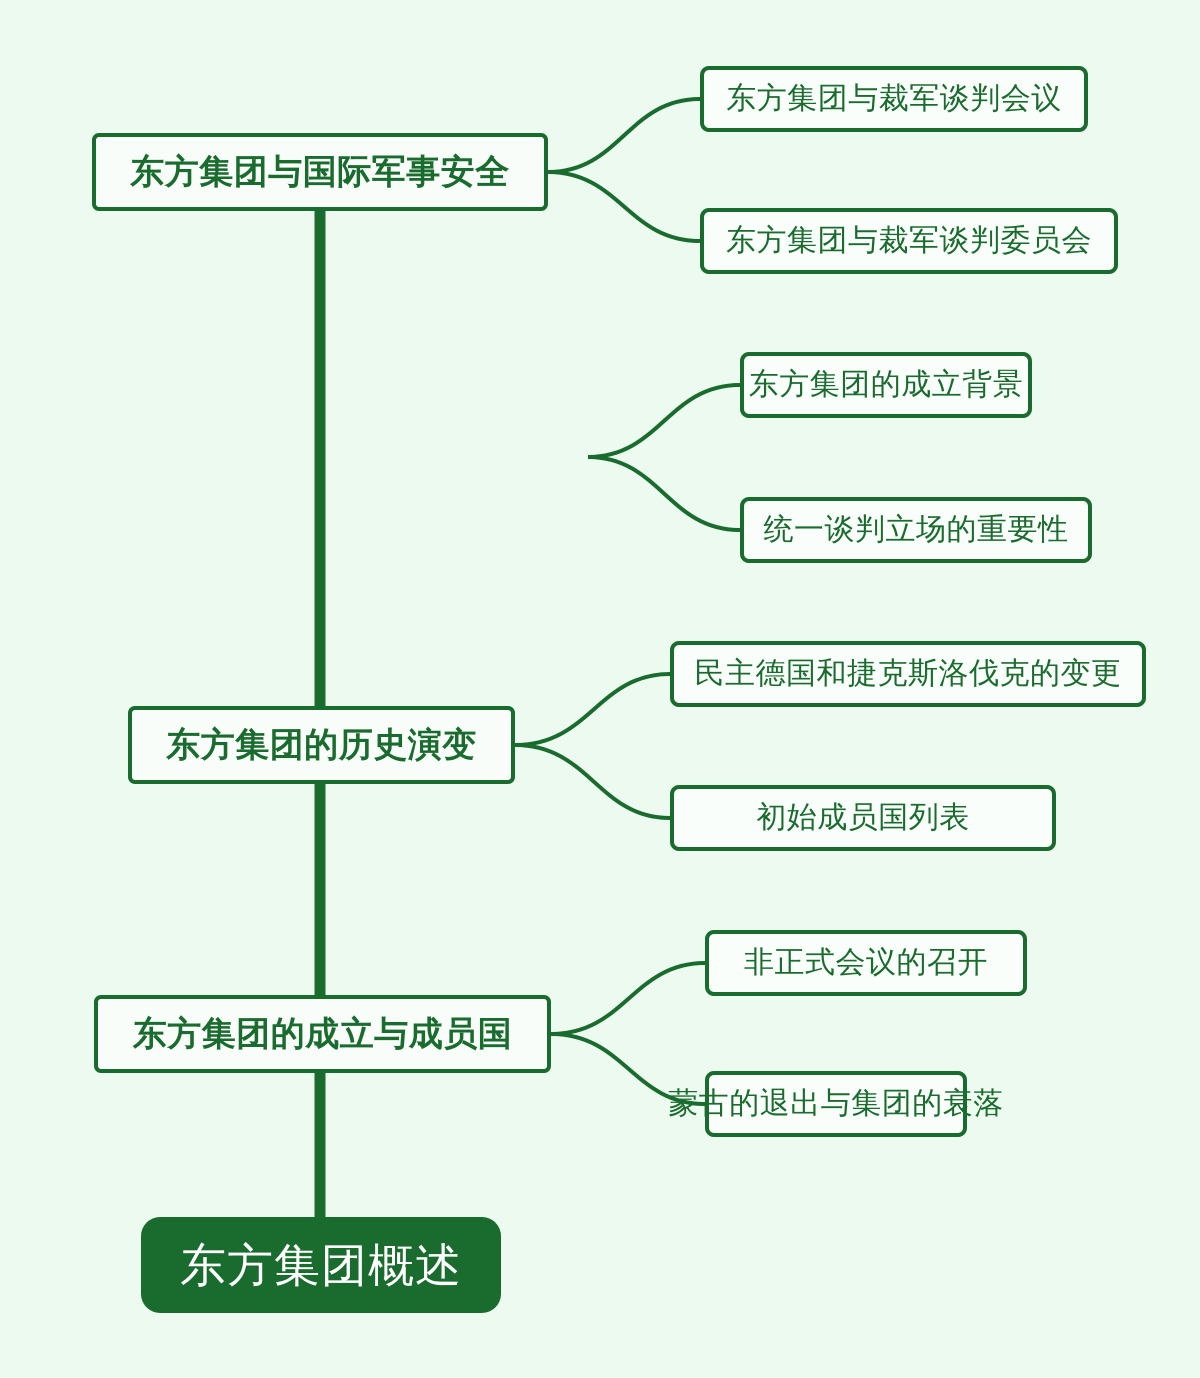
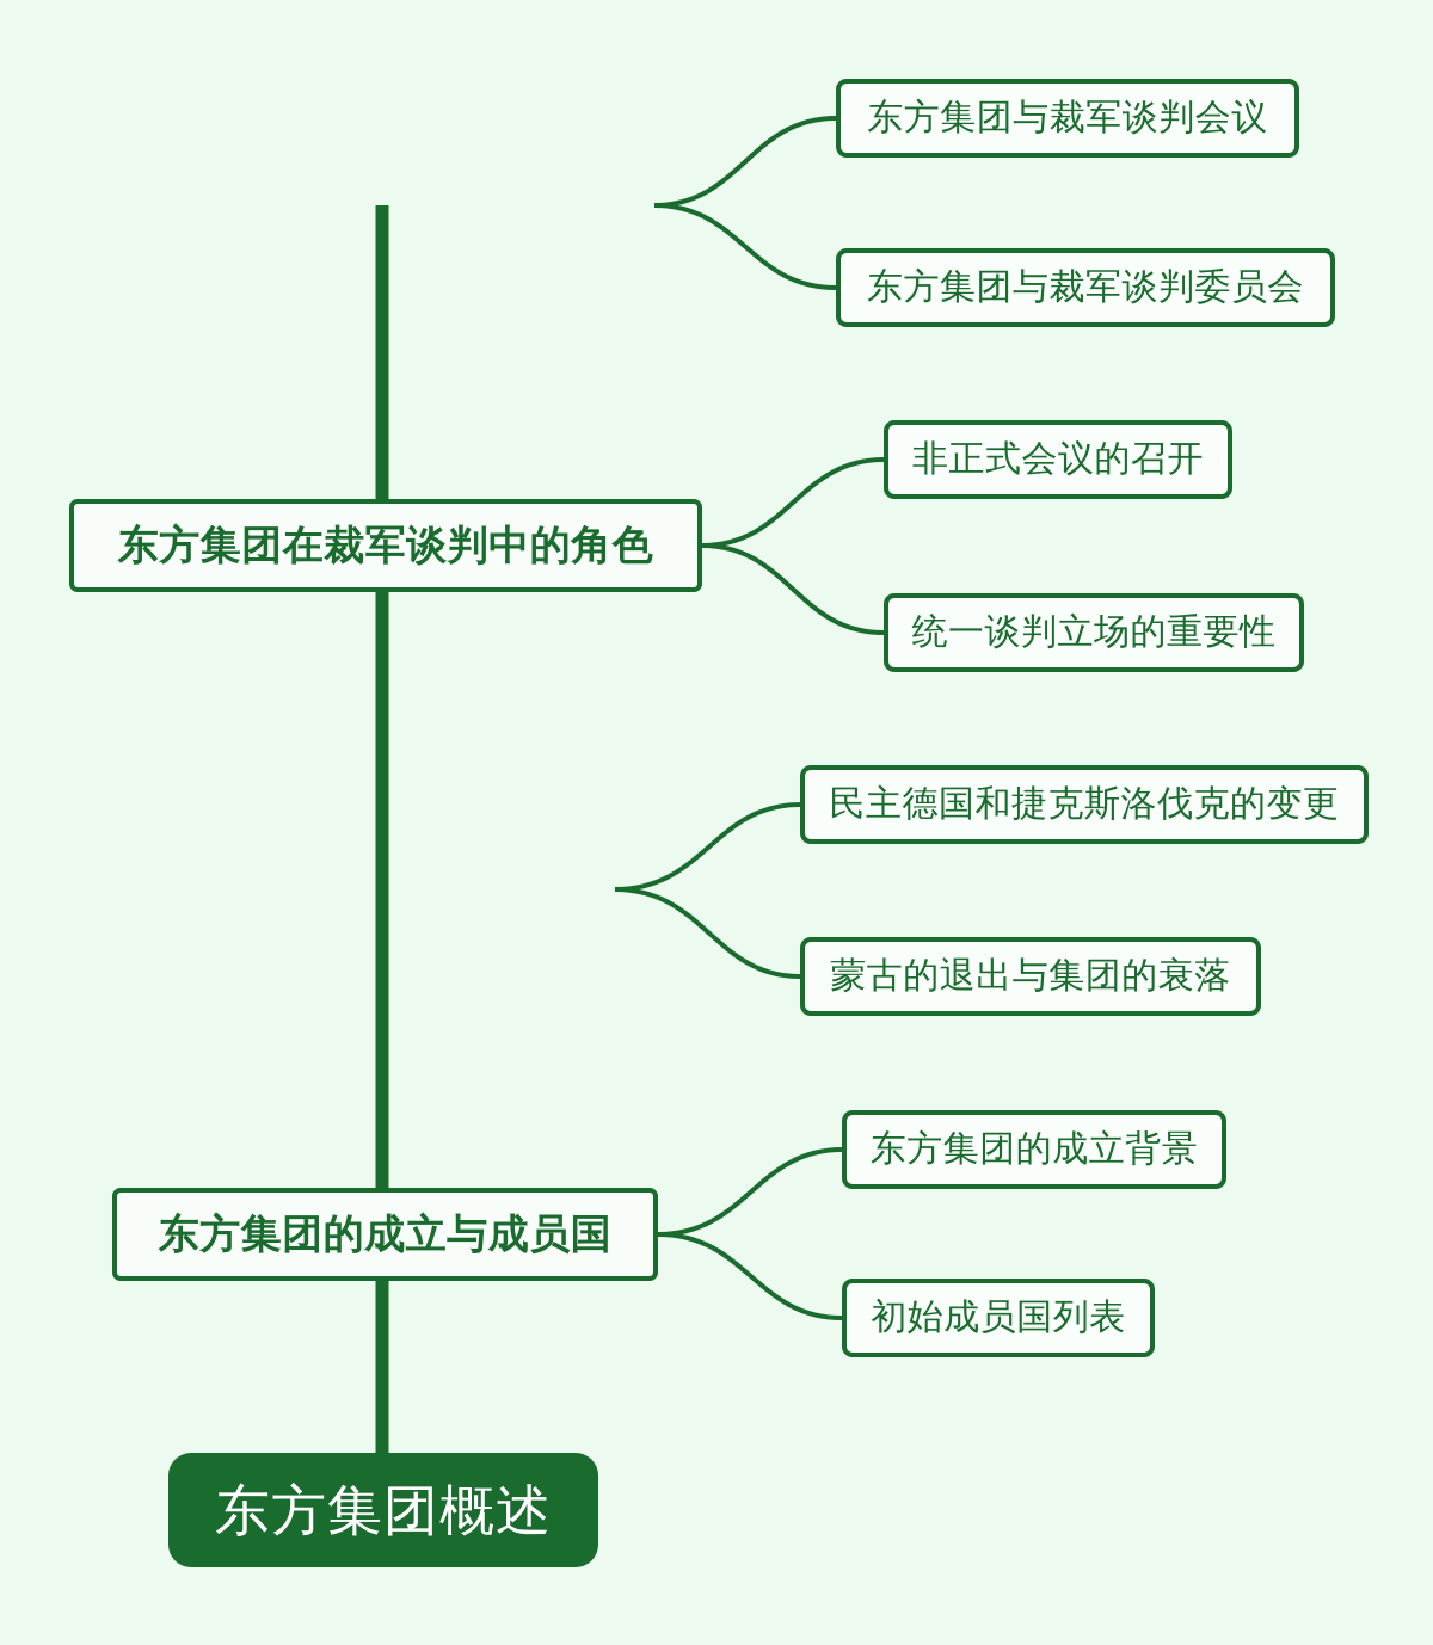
  东方集团概述
- 东方集团与国际军事安全
  东方集团与裁军谈判会议
  东方集团与裁军谈判委员会
+ 东方集团在裁军谈判中的角色
- 东方集团的成立背景
+ 非正式会议的召开
  统一谈判立场的重要性
- 东方集团的历史演变
  民主德国和捷克斯洛伐克的变更
- 初始成员国列表
+ 蒙古的退出与集团的衰落
  东方集团的成立与成员国
- 非正式会议的召开
+ 东方集团的成立背景
- 蒙古的退出与集团的衰落
+ 初始成员国列表
